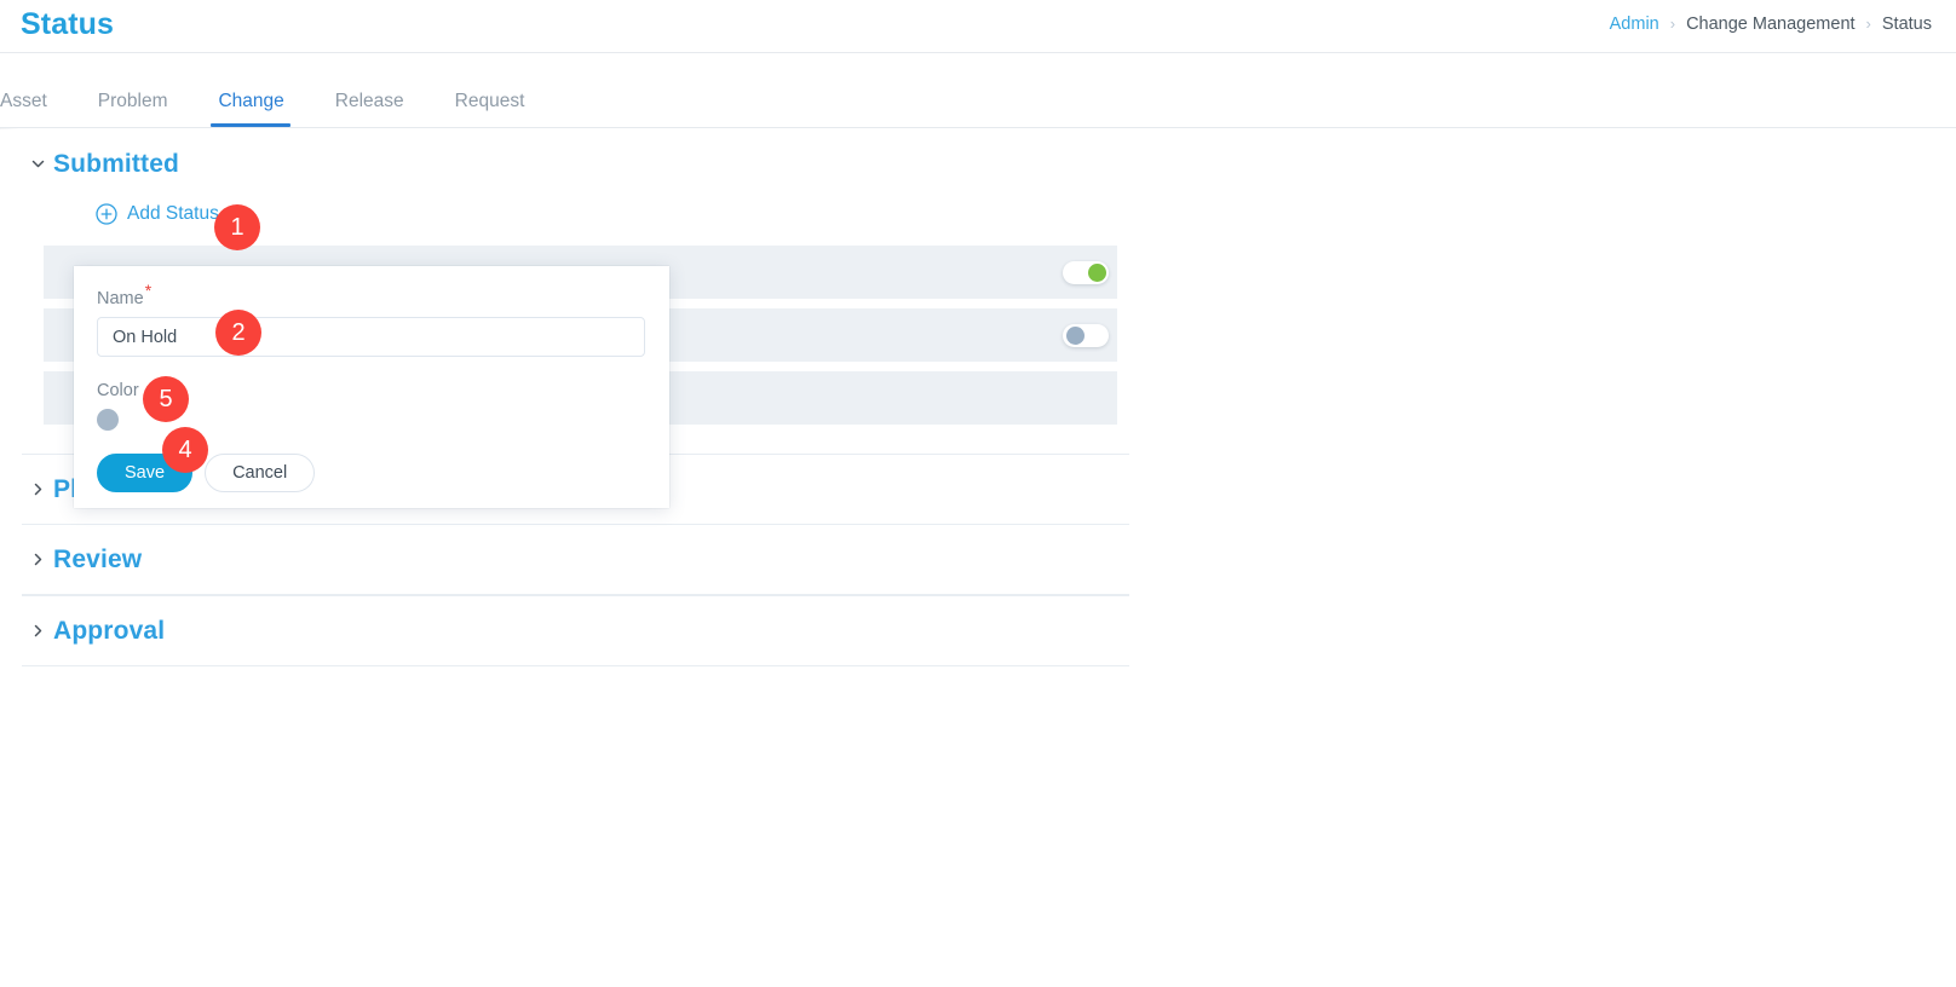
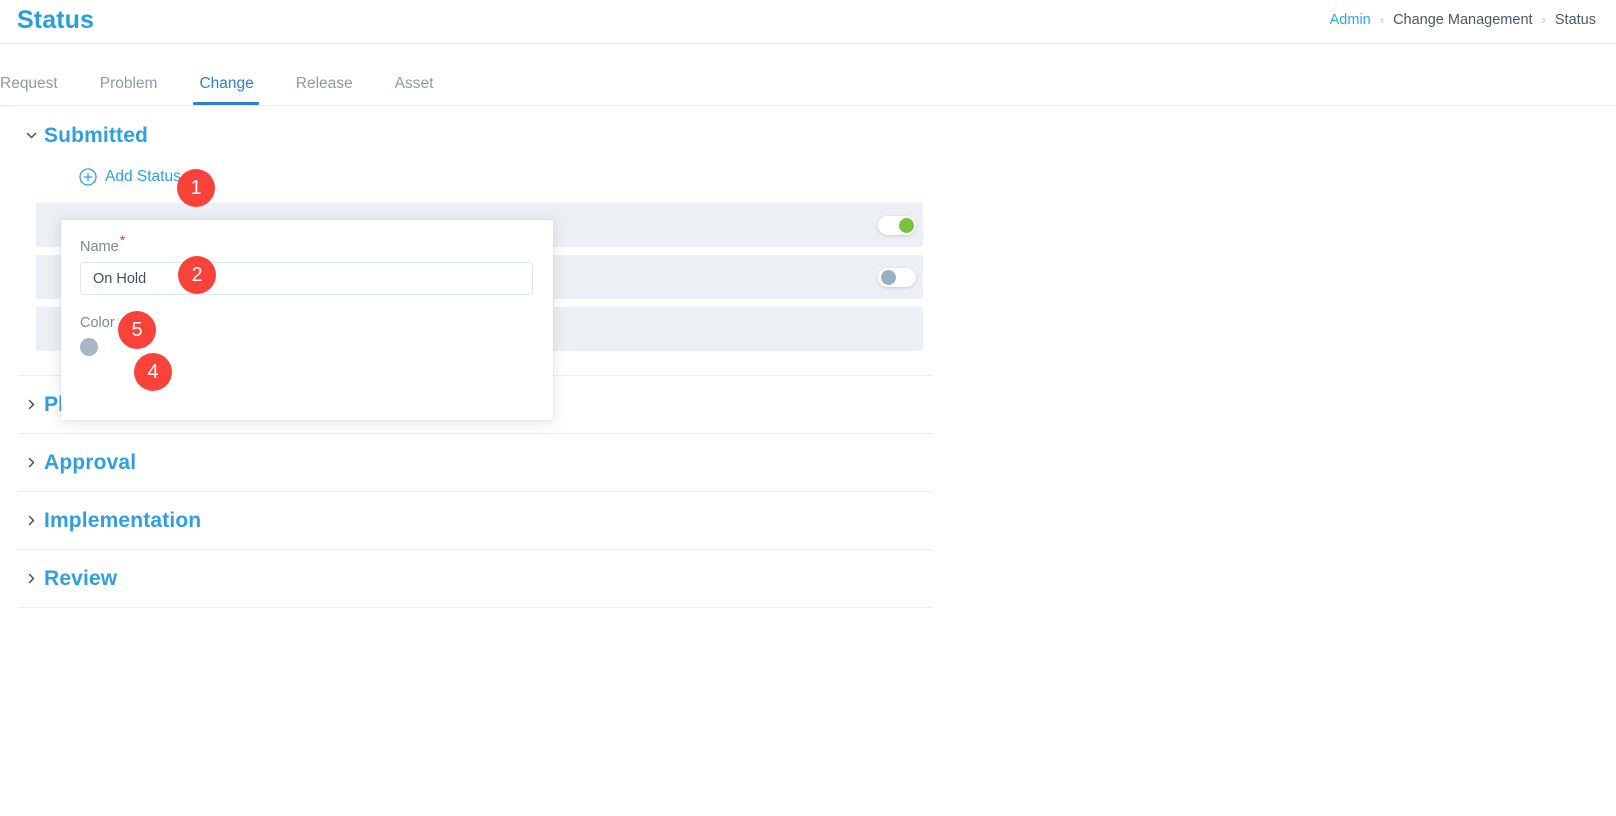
  Status
  Admin
  ›
  Change Management
  ›
  Status
- Asset
+ Request
  Problem
  Change
  Release
- Request
+ Asset
  Submitted
  Add Status
- Review
+ Approval
+ Implementation
- Approval
+ Review
  Name*
  On Hold
  Color
- Save
- Cancel
  1
  2
  5
  4
